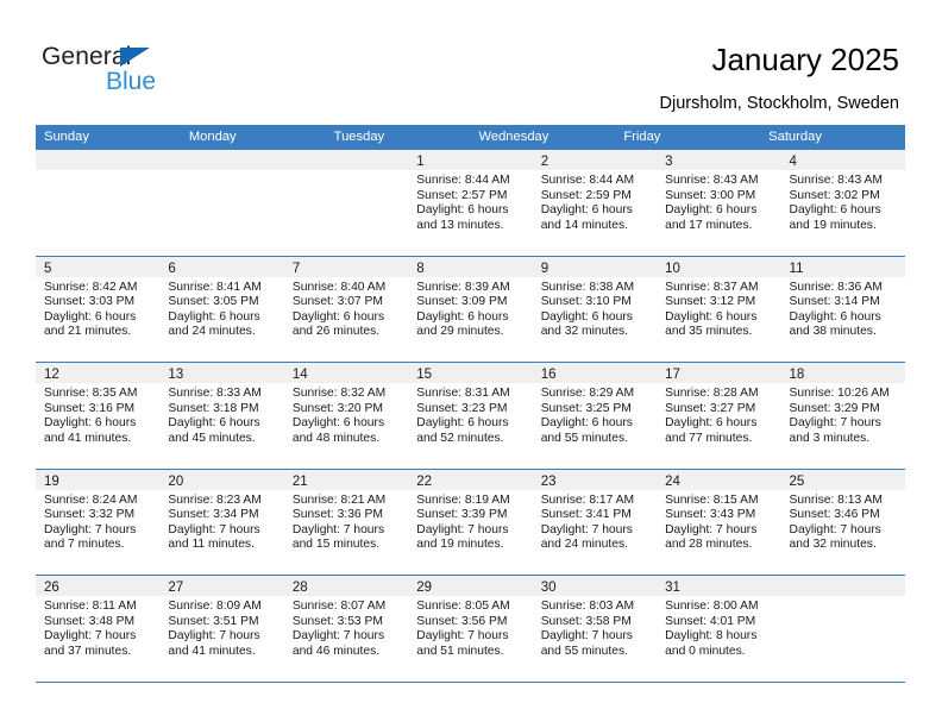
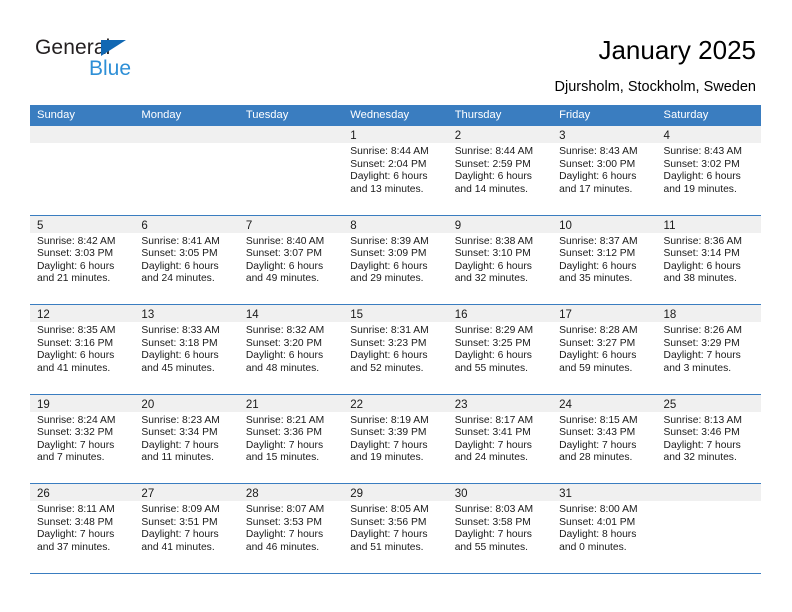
  General
  Blue
  January 2025
  Djursholm, Stockholm, Sweden
  Sunday
  Monday
  Tuesday
  Wednesday
+ Thursday
  Friday
  Saturday
  1
  Sunrise: 8:44 AM
- Sunset: 2:57 PM
+ Sunset: 2:04 PM
  Daylight: 6 hours
  and 13 minutes.
  2
  Sunrise: 8:44 AM
  Sunset: 2:59 PM
  Daylight: 6 hours
  and 14 minutes.
  3
  Sunrise: 8:43 AM
  Sunset: 3:00 PM
  Daylight: 6 hours
  and 17 minutes.
  4
  Sunrise: 8:43 AM
  Sunset: 3:02 PM
  Daylight: 6 hours
  and 19 minutes.
  5
  Sunrise: 8:42 AM
  Sunset: 3:03 PM
  Daylight: 6 hours
  and 21 minutes.
  6
  Sunrise: 8:41 AM
  Sunset: 3:05 PM
  Daylight: 6 hours
  and 24 minutes.
  7
  Sunrise: 8:40 AM
  Sunset: 3:07 PM
  Daylight: 6 hours
- and 26 minutes.
+ and 49 minutes.
  8
  Sunrise: 8:39 AM
  Sunset: 3:09 PM
  Daylight: 6 hours
  and 29 minutes.
  9
  Sunrise: 8:38 AM
  Sunset: 3:10 PM
  Daylight: 6 hours
  and 32 minutes.
  10
  Sunrise: 8:37 AM
  Sunset: 3:12 PM
  Daylight: 6 hours
  and 35 minutes.
  11
  Sunrise: 8:36 AM
  Sunset: 3:14 PM
  Daylight: 6 hours
  and 38 minutes.
  12
  Sunrise: 8:35 AM
  Sunset: 3:16 PM
  Daylight: 6 hours
  and 41 minutes.
  13
  Sunrise: 8:33 AM
  Sunset: 3:18 PM
  Daylight: 6 hours
  and 45 minutes.
  14
  Sunrise: 8:32 AM
  Sunset: 3:20 PM
  Daylight: 6 hours
  and 48 minutes.
  15
  Sunrise: 8:31 AM
  Sunset: 3:23 PM
  Daylight: 6 hours
  and 52 minutes.
  16
  Sunrise: 8:29 AM
  Sunset: 3:25 PM
  Daylight: 6 hours
  and 55 minutes.
  17
  Sunrise: 8:28 AM
  Sunset: 3:27 PM
  Daylight: 6 hours
- and 77 minutes.
+ and 59 minutes.
  18
- Sunrise: 10:26 AM
+ Sunrise: 8:26 AM
  Sunset: 3:29 PM
  Daylight: 7 hours
  and 3 minutes.
  19
  Sunrise: 8:24 AM
  Sunset: 3:32 PM
  Daylight: 7 hours
  and 7 minutes.
  20
  Sunrise: 8:23 AM
  Sunset: 3:34 PM
  Daylight: 7 hours
  and 11 minutes.
  21
  Sunrise: 8:21 AM
  Sunset: 3:36 PM
  Daylight: 7 hours
  and 15 minutes.
  22
  Sunrise: 8:19 AM
  Sunset: 3:39 PM
  Daylight: 7 hours
  and 19 minutes.
  23
  Sunrise: 8:17 AM
  Sunset: 3:41 PM
  Daylight: 7 hours
  and 24 minutes.
  24
  Sunrise: 8:15 AM
  Sunset: 3:43 PM
  Daylight: 7 hours
  and 28 minutes.
  25
  Sunrise: 8:13 AM
  Sunset: 3:46 PM
  Daylight: 7 hours
  and 32 minutes.
  26
  Sunrise: 8:11 AM
  Sunset: 3:48 PM
  Daylight: 7 hours
  and 37 minutes.
  27
  Sunrise: 8:09 AM
  Sunset: 3:51 PM
  Daylight: 7 hours
  and 41 minutes.
  28
  Sunrise: 8:07 AM
  Sunset: 3:53 PM
  Daylight: 7 hours
  and 46 minutes.
  29
  Sunrise: 8:05 AM
  Sunset: 3:56 PM
  Daylight: 7 hours
  and 51 minutes.
  30
  Sunrise: 8:03 AM
  Sunset: 3:58 PM
  Daylight: 7 hours
  and 55 minutes.
  31
  Sunrise: 8:00 AM
  Sunset: 4:01 PM
  Daylight: 8 hours
  and 0 minutes.
